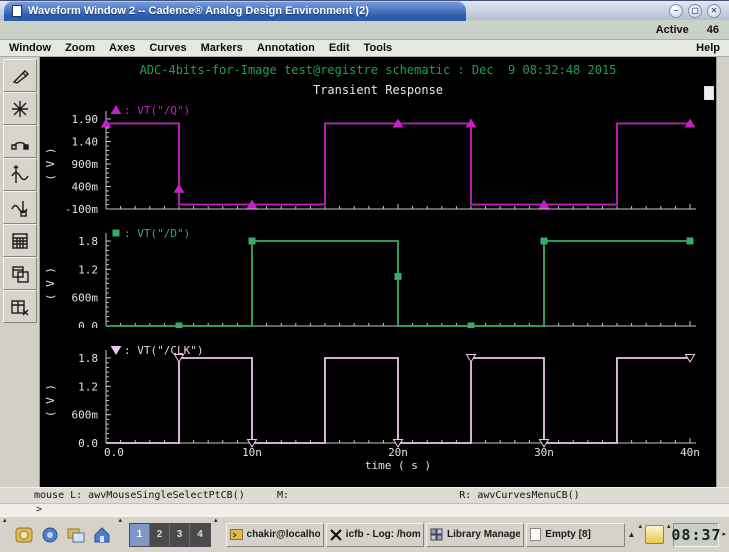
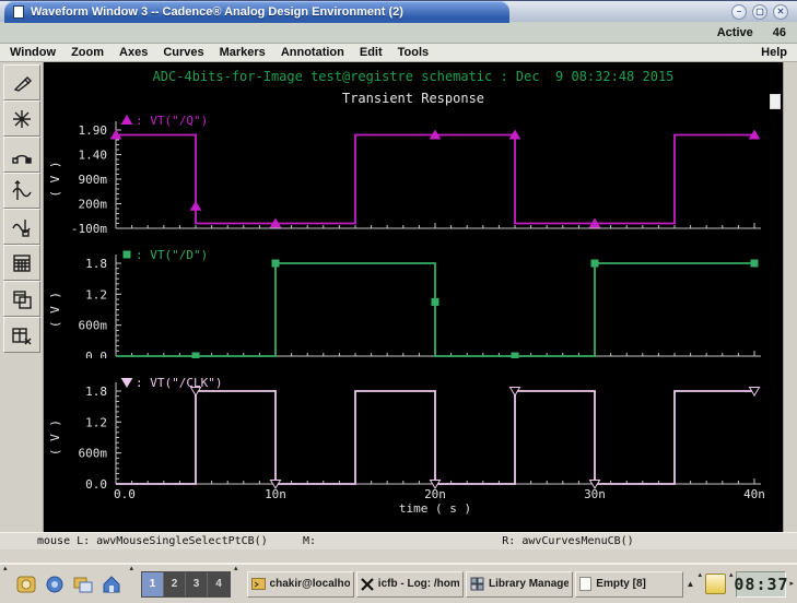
- Waveform Window 2 -- Cadence® Analog Design Environment (2)
+ Waveform Window 3 -- Cadence® Analog Design Environment (2)
  –
  ▢
  ✕
  Active
  46
  Window
  Zoom
  Axes
  Curves
  Markers
  Annotation
  Edit
  Tools
  Help
  ADC-4bits-for-Image test@registre schematic : Dec 9 08:32:48 2015
  Transient Response
  1.90
  1.40
  900m
- 400m
+ 200m
  -100m
  : VT("/Q")
  1.8
  1.2
  600m
  0.0
  : VT("/D")
  1.8
  1.2
  600m
  0.0
  : VT("/CLK")
  0.0
  10n
  20n
  30n
  40n
  time ( s )
  mouse L: awvMouseSingleSelectPtCB()
  M:
  R: awvCurvesMenuCB()
- >
  1
  2
  3
  4
  chakir@localho
  icfb - Log: /hom
  Library Manage
  Empty [8]
  ▲
  08:37
